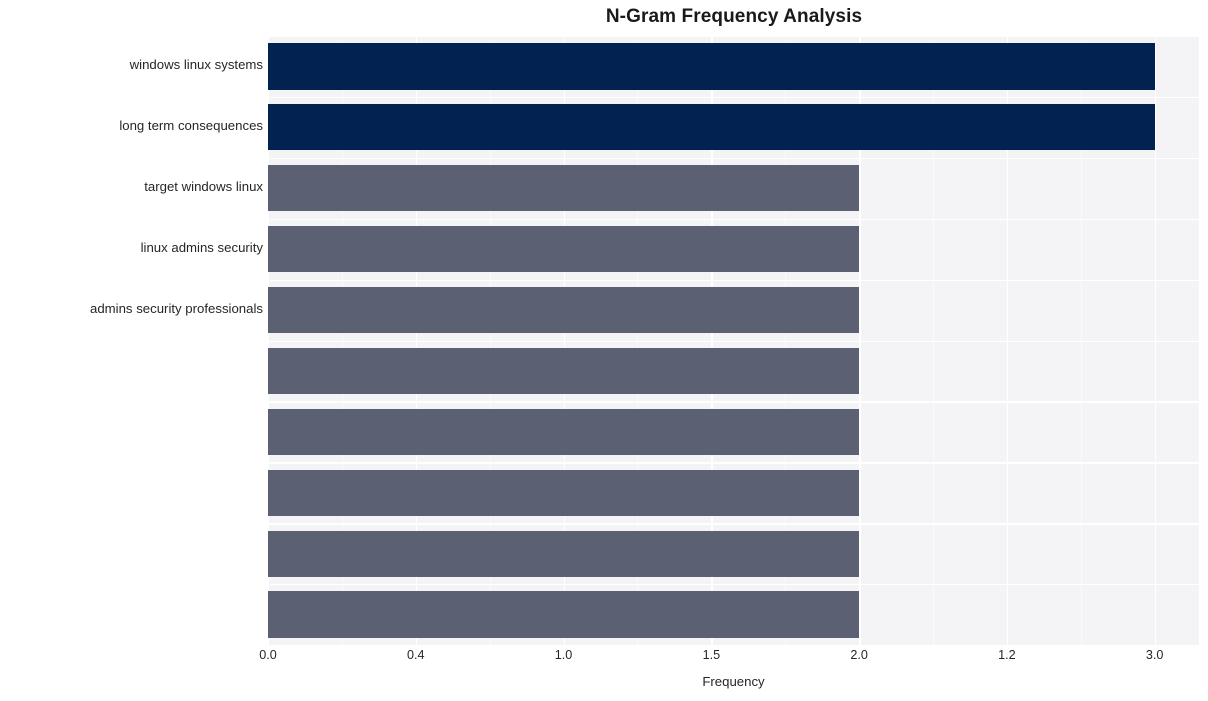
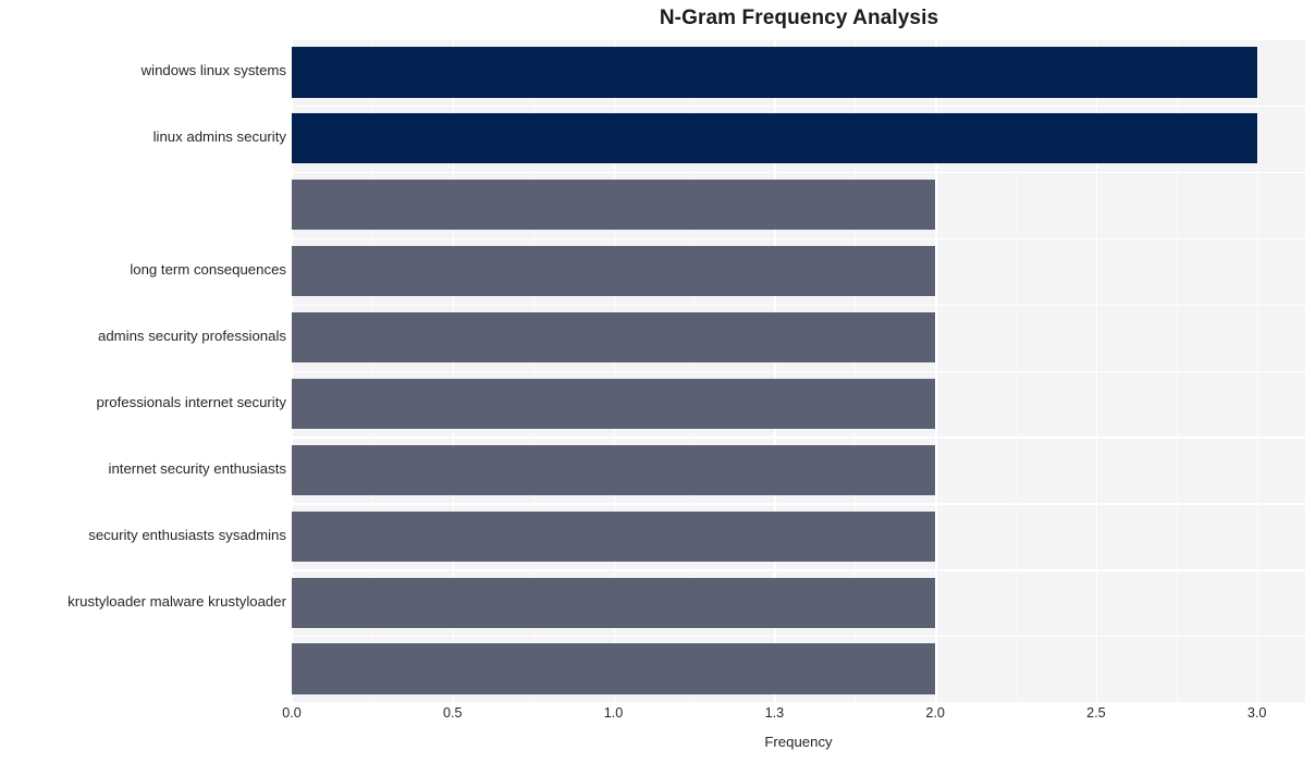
  N-Gram Frequency Analysis
  windows linux systems
- long term consequences
+ linux admins security
- target windows linux
- linux admins security
+ long term consequences
  admins security professionals
+ professionals internet security
+ internet security enthusiasts
+ security enthusiasts sysadmins
+ krustyloader malware krustyloader
  0.0
- 0.4
+ 0.5
  1.0
- 1.5
+ 1.3
  2.0
- 1.2
+ 2.5
  3.0
  Frequency
